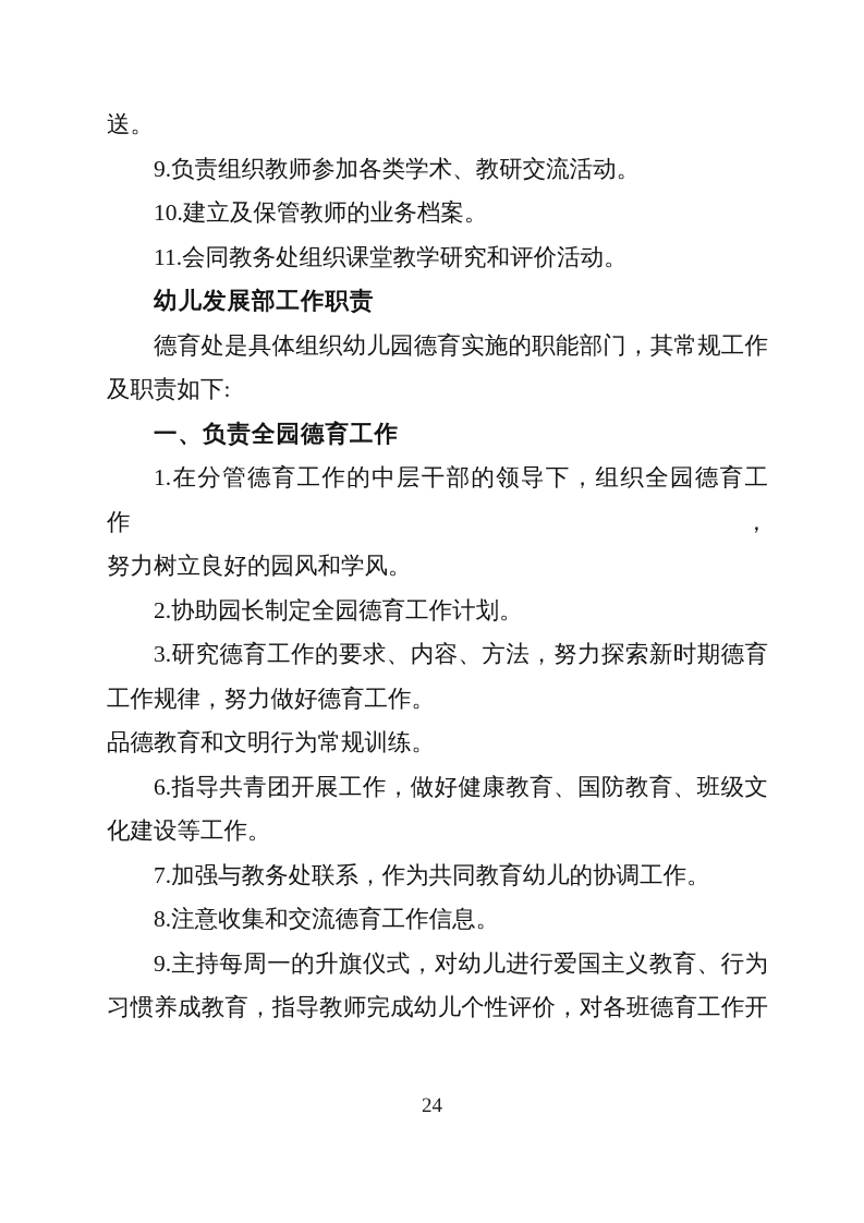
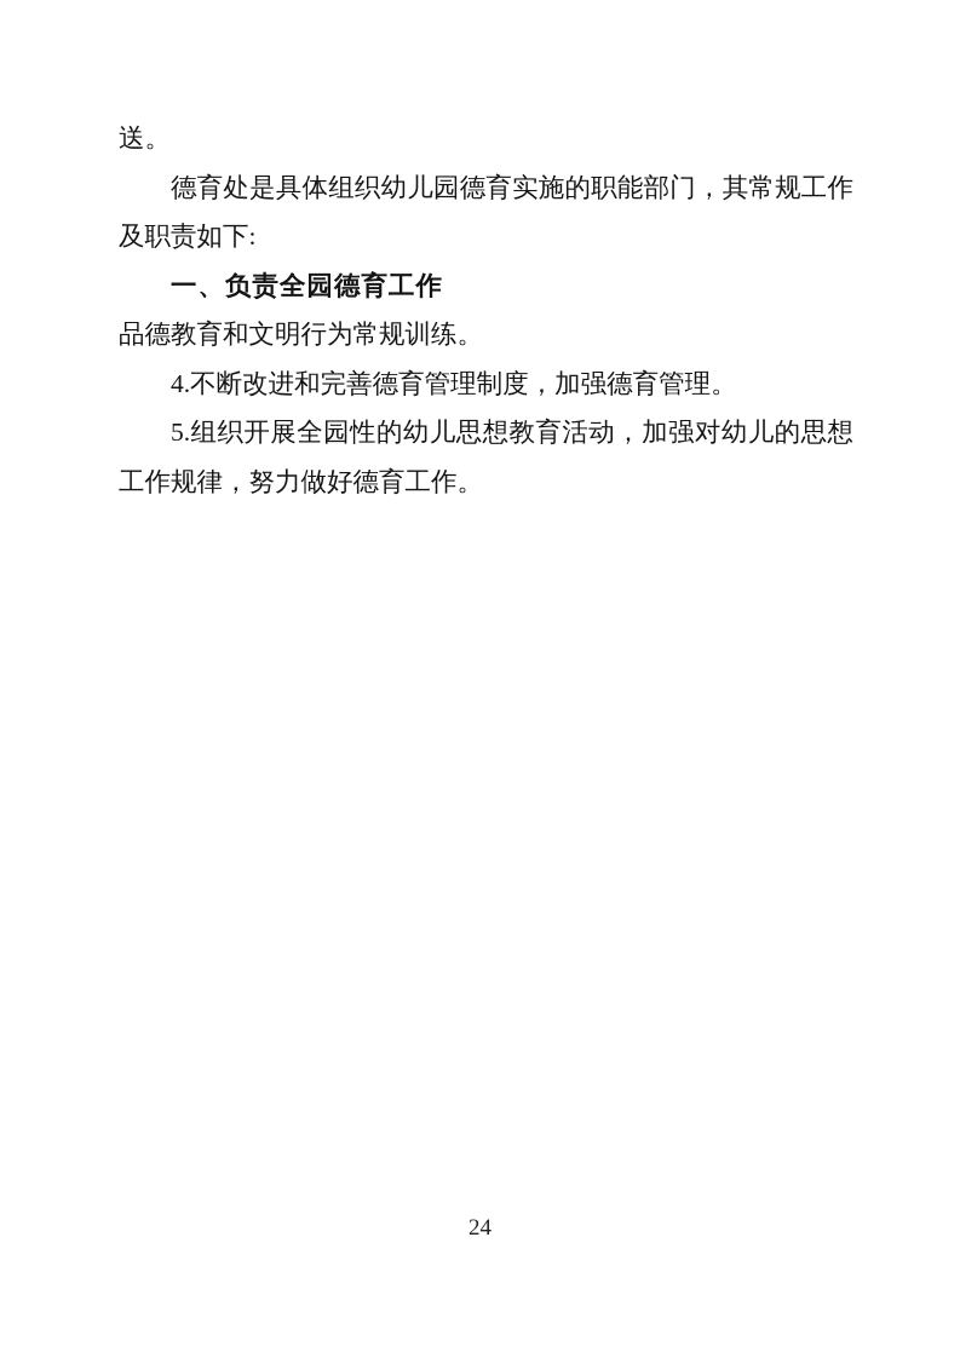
  送。
- 9.负责组织教师参加各类学术、教研交流活动。
- 10.建立及保管教师的业务档案。
- 11.会同教务处组织课堂教学研究和评价活动。
- 幼儿发展部工作职责
  德育处是具体组织幼儿园德育实施的职能部门，其常规工作
  及职责如下:
  一、负责全园德育工作
- 1.在分管德育工作的中层干部的领导下，组织全园德育工作，
- 努力树立良好的园风和学风。
- 2.协助园长制定全园德育工作计划。
- 3.研究德育工作的要求、内容、方法，努力探索新时期德育
- 工作规律，努力做好德育工作。
+ 品德教育和文明行为常规训练。
+ 4.不断改进和完善德育管理制度，加强德育管理。
+ 5.组织开展全园性的幼儿思想教育活动，加强对幼儿的思想
- 品德教育和文明行为常规训练。
+ 工作规律，努力做好德育工作。
- 6.指导共青团开展工作，做好健康教育、国防教育、班级文
- 化建设等工作。
- 7.加强与教务处联系，作为共同教育幼儿的协调工作。
- 8.注意收集和交流德育工作信息。
- 9.主持每周一的升旗仪式，对幼儿进行爱国主义教育、行为
- 习惯养成教育，指导教师完成幼儿个性评价，对各班德育工作开
  24
